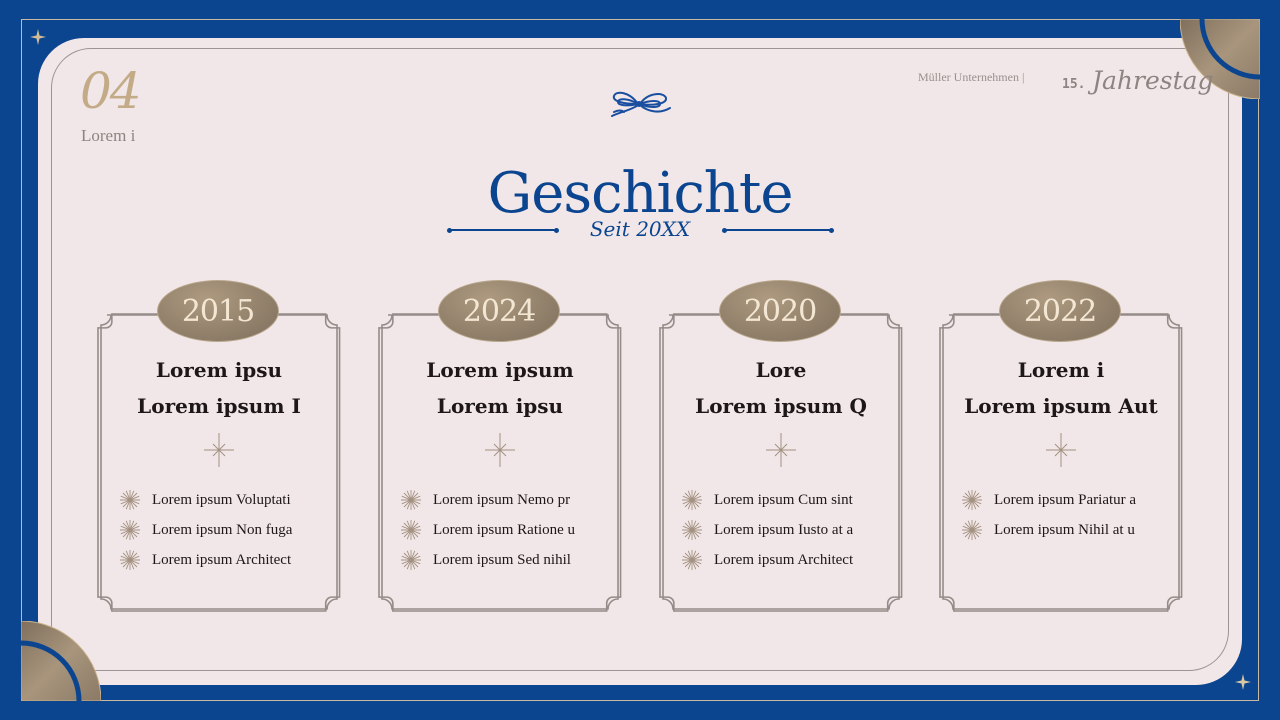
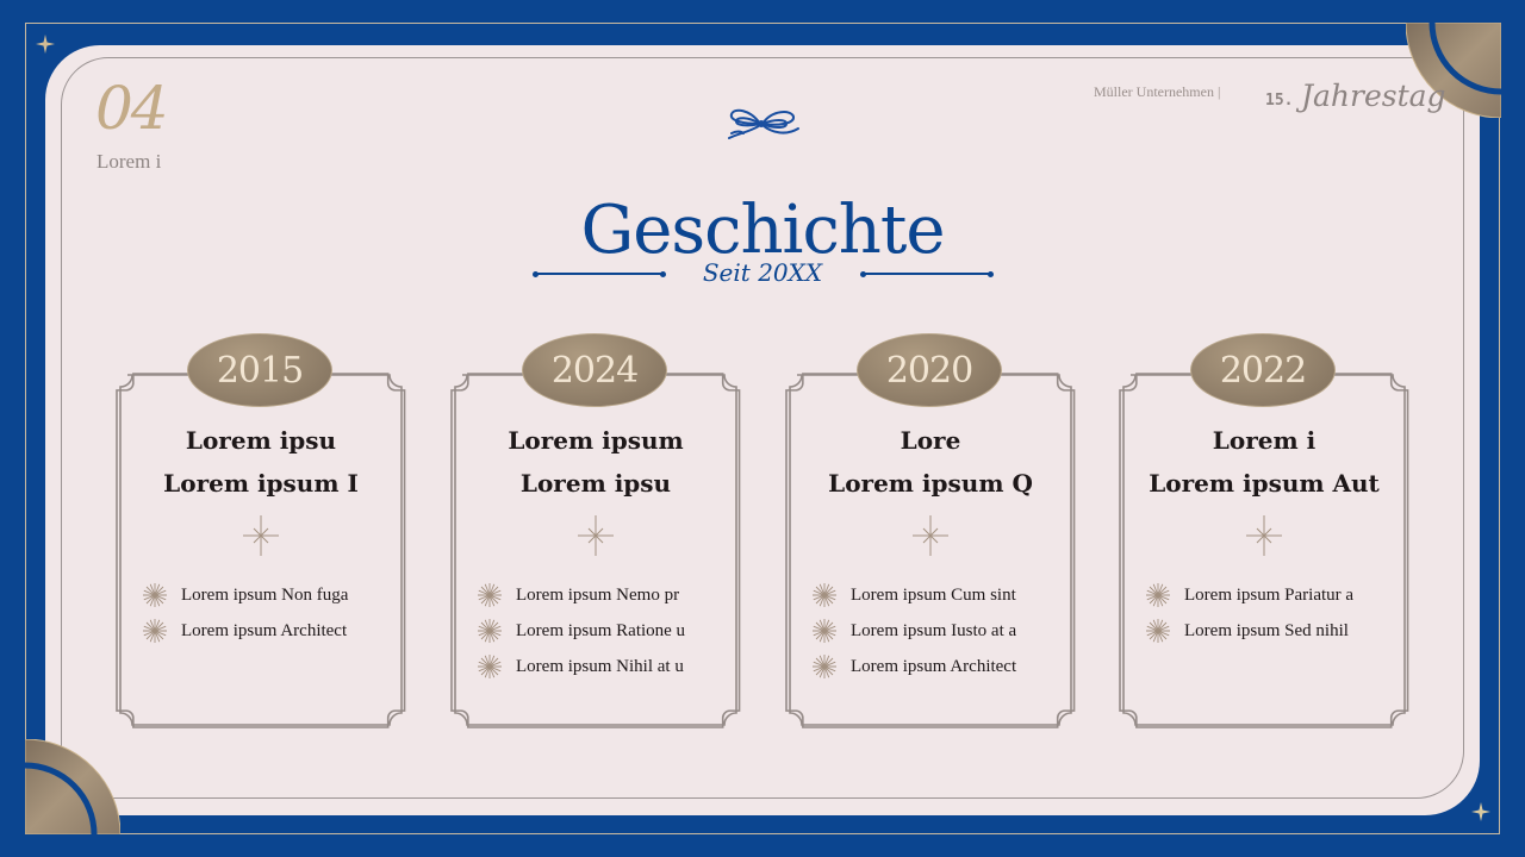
  04
  Lorem i
  Müller Unternehmen |
  15.
  Jahrestag
  Geschichte
  Seit 20XX
  2015
  Lorem ipsu
  Lorem ipsum I
- Lorem ipsum Voluptati
  Lorem ipsum Non fuga
  Lorem ipsum Architect
  2024
  Lorem ipsum
  Lorem ipsu
  Lorem ipsum Nemo pr
  Lorem ipsum Ratione u
- Lorem ipsum Sed nihil
+ Lorem ipsum Nihil at u
  2020
  Lore
  Lorem ipsum Q
  Lorem ipsum Cum sint
  Lorem ipsum Iusto at a
  Lorem ipsum Architect
  2022
  Lorem i
  Lorem ipsum Aut
  Lorem ipsum Pariatur a
- Lorem ipsum Nihil at u
+ Lorem ipsum Sed nihil
